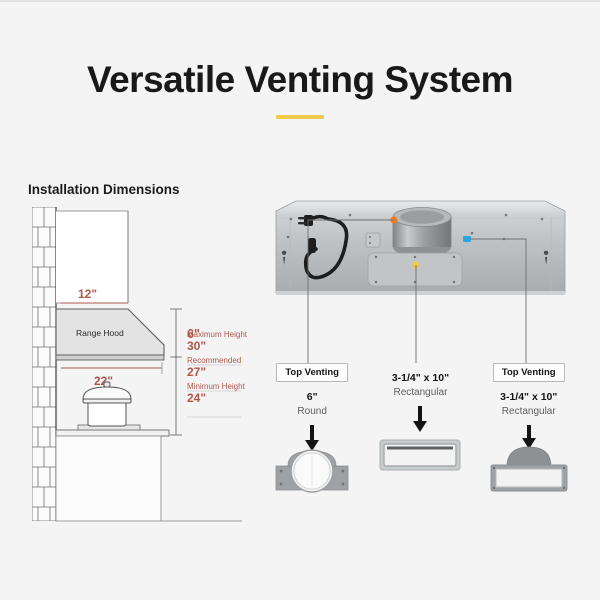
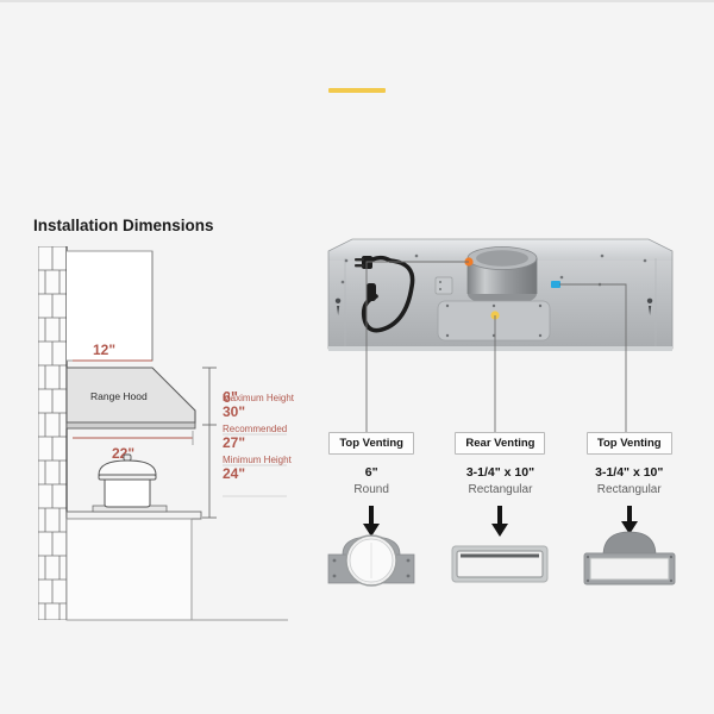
- Versatile Venting System
  Installation Dimensions
  Range Hood
  12"
  22"
  6"
  Top Venting
  6"
  Round
+ Rear Venting
  3-1/4" x 10"
  Rectangular
  Top Venting
  3-1/4" x 10"
  Rectangular
  Maximum Height
  30"
  Recommended
  27"
  Minimum Height
  24"
